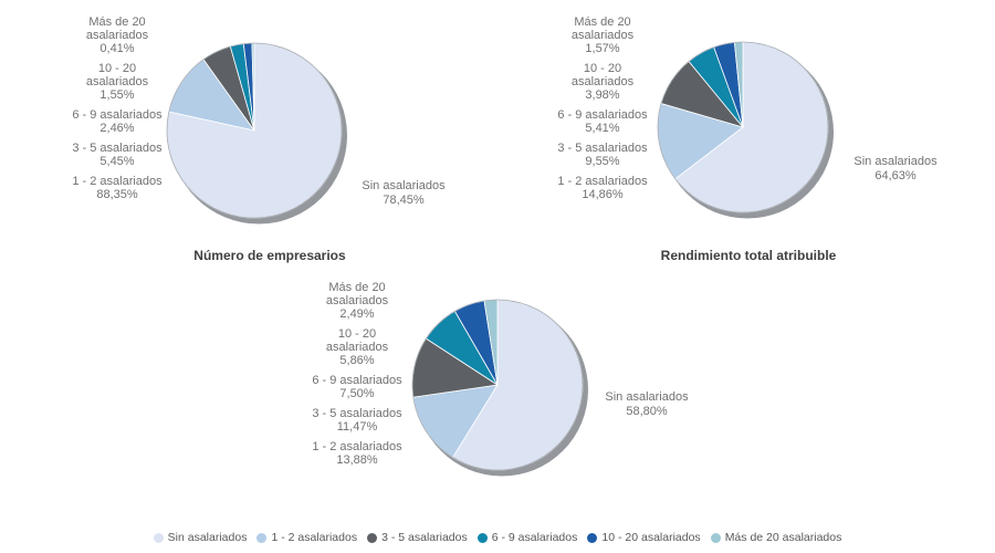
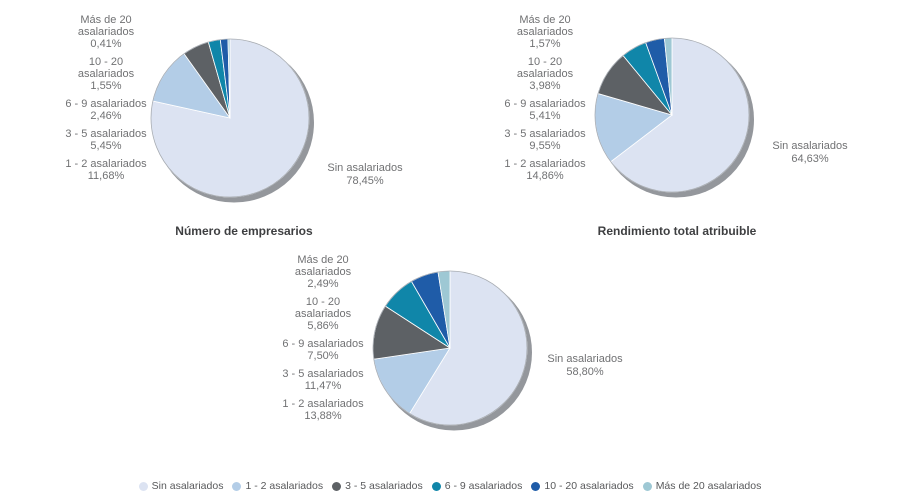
  Más de 20 asalariados
  0,41%
  10 - 20 asalariados
  1,55%
  6 - 9 asalariados
  2,46%
  3 - 5 asalariados
  5,45%
  1 - 2 asalariados
- 88,35%
+ 11,68%
  Sin asalariados
  78,45%
  Número de empresarios
  Más de 20 asalariados
  1,57%
  10 - 20 asalariados
  3,98%
  6 - 9 asalariados
  5,41%
  3 - 5 asalariados
  9,55%
  1 - 2 asalariados
  14,86%
  Sin asalariados
  64,63%
  Rendimiento total atribuible
  Más de 20 asalariados
  2,49%
  10 - 20 asalariados
  5,86%
  6 - 9 asalariados
  7,50%
  3 - 5 asalariados
  11,47%
  1 - 2 asalariados
  13,88%
  Sin asalariados
  58,80%
  Sin asalariados
  1 - 2 asalariados
  3 - 5 asalariados
  6 - 9 asalariados
  10 - 20 asalariados
  Más de 20 asalariados
